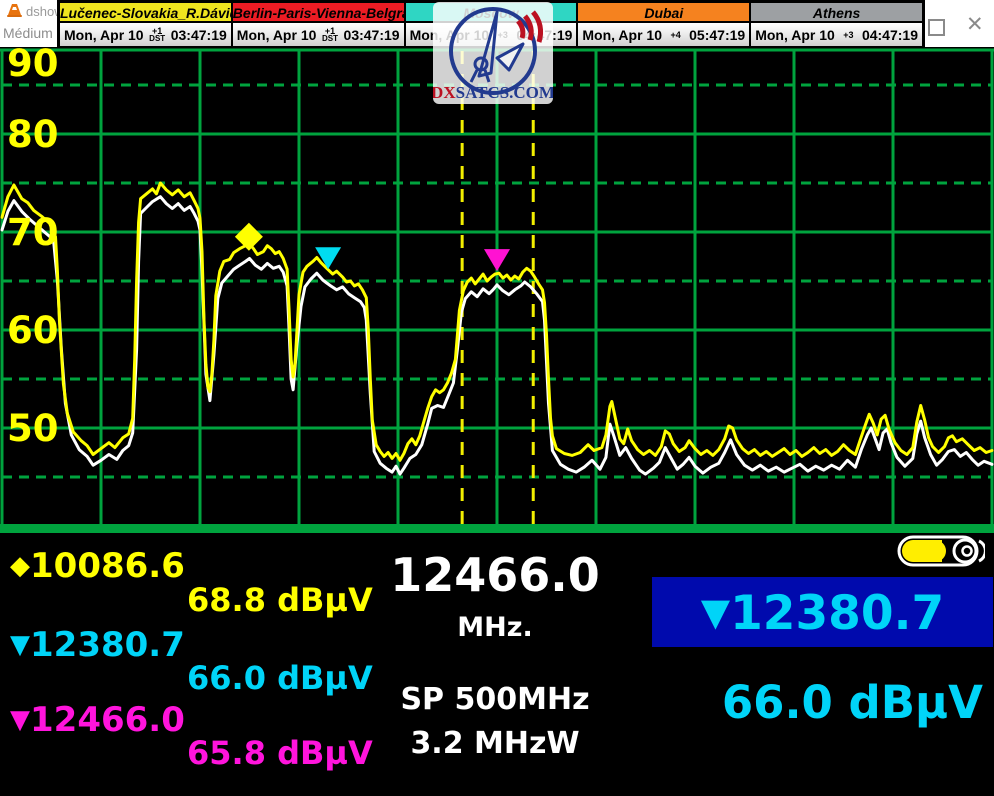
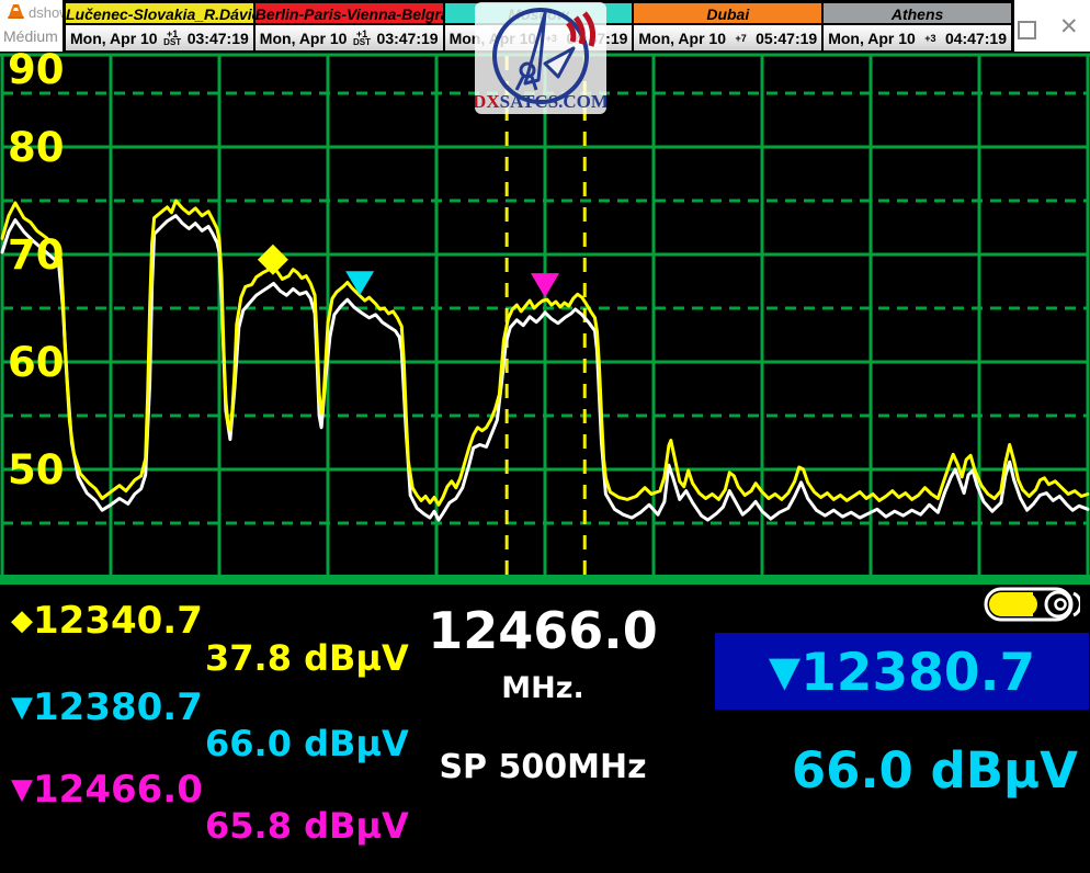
  dsho
  Médium
  ✕
  Lučenec-Slovakia_R.Dávi
  Mon, Apr 10
  +1
  DST
  03:47:19
  Berlin-Paris-Vienna-Belgr
  Mon, Apr 10
  +1
  DST
  03:47:19
  Mon, Apr 10
  +3
  04:7:19
  Dubai
  Mon, Apr 10
- +4
+ +7
  05:47:19
  Athens
  Mon, Apr 10
  +3
  04:47:19
  90
  80
  70
  60
  50
  DXSATCS.COM
- ◆10086.6
+ ◆12340.7
- 68.8 dBµV
+ 37.8 dBµV
  ▼12380.7
  66.0 dBµV
  ▼12466.0
  65.8 dBµV
  12466.0
  MHz.
  SP 500MHz
- 3.2 MHzW
  ▼12380.7
  66.0 dBµV
